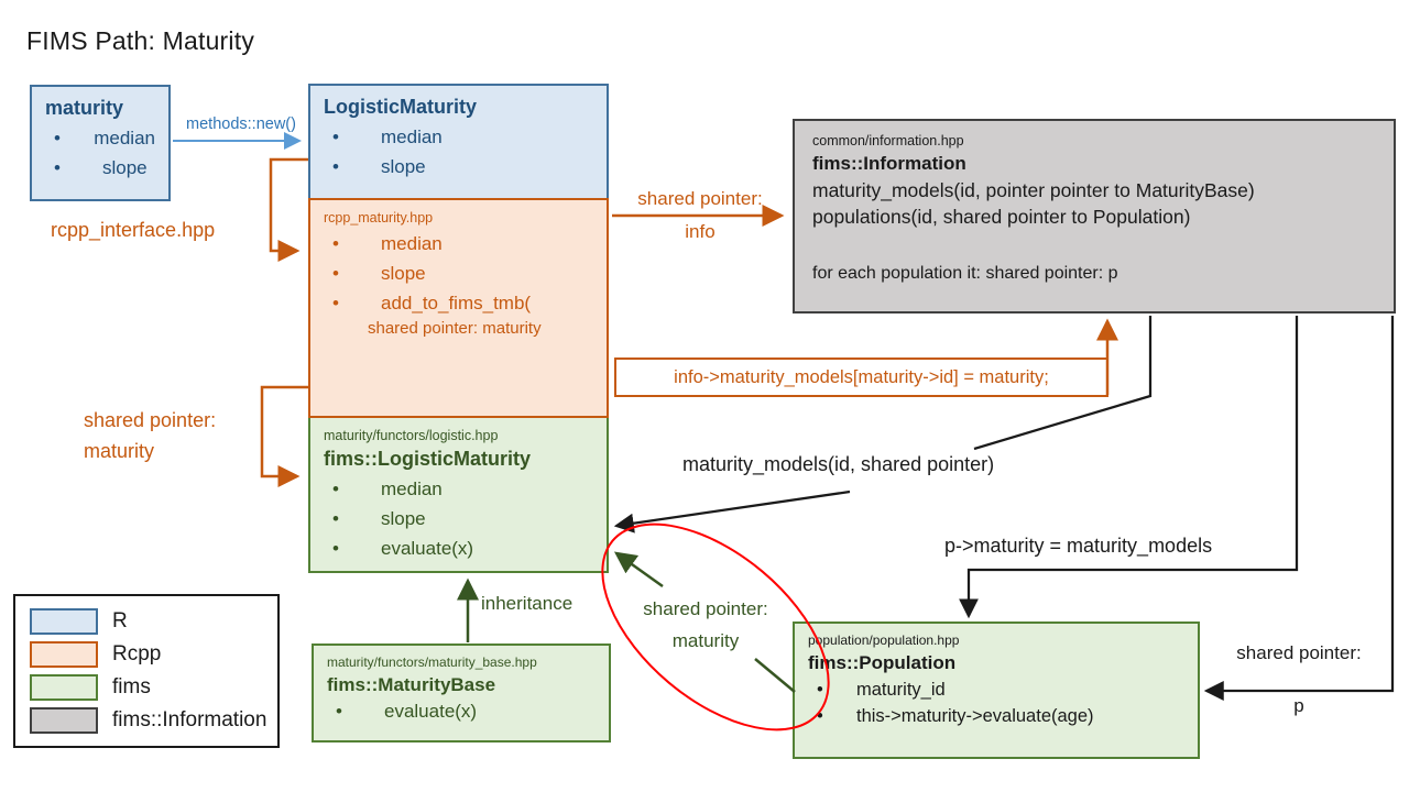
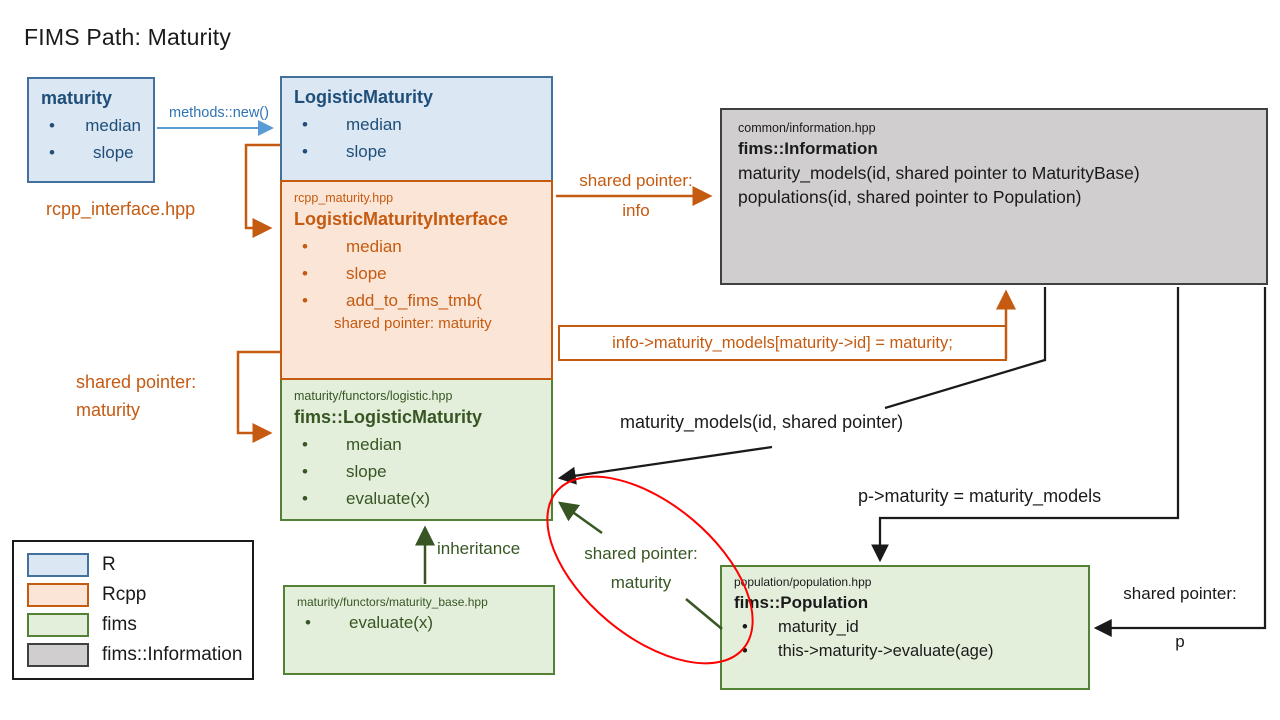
  FIMS Path: Maturity
  maturity
  median
  slope
  LogisticMaturity
  median
  slope
  rcpp_maturity.hpp
+ LogisticMaturityInterface
  median
  slope
  add_to_fims_tmb(
  shared pointer: maturity
  maturity/functors/logistic.hpp
  fims::LogisticMaturity
  median
  slope
  evaluate(x)
  common/information.hpp
  fims::Information
- maturity_models(id, pointer pointer to MaturityBase)
+ maturity_models(id, shared pointer to MaturityBase)
  populations(id, shared pointer to Population)
- for each population it: shared pointer: p
  maturity/functors/maturity_base.hpp
- fims::MaturityBase
  evaluate(x)
  population/population.hpp
  fims::Population
  maturity_id
  this->maturity->evaluate(age)
  methods::new()
  rcpp_interface.hpp
  shared pointer:
  info
  shared pointer:
  maturity
  info->maturity_models[maturity->id] = maturity;
  maturity_models(id, shared pointer)
  p->maturity = maturity_models
  inheritance
  shared pointer:
  maturity
  shared pointer:
  p
  R
  Rcpp
  fims
  fims::Information
